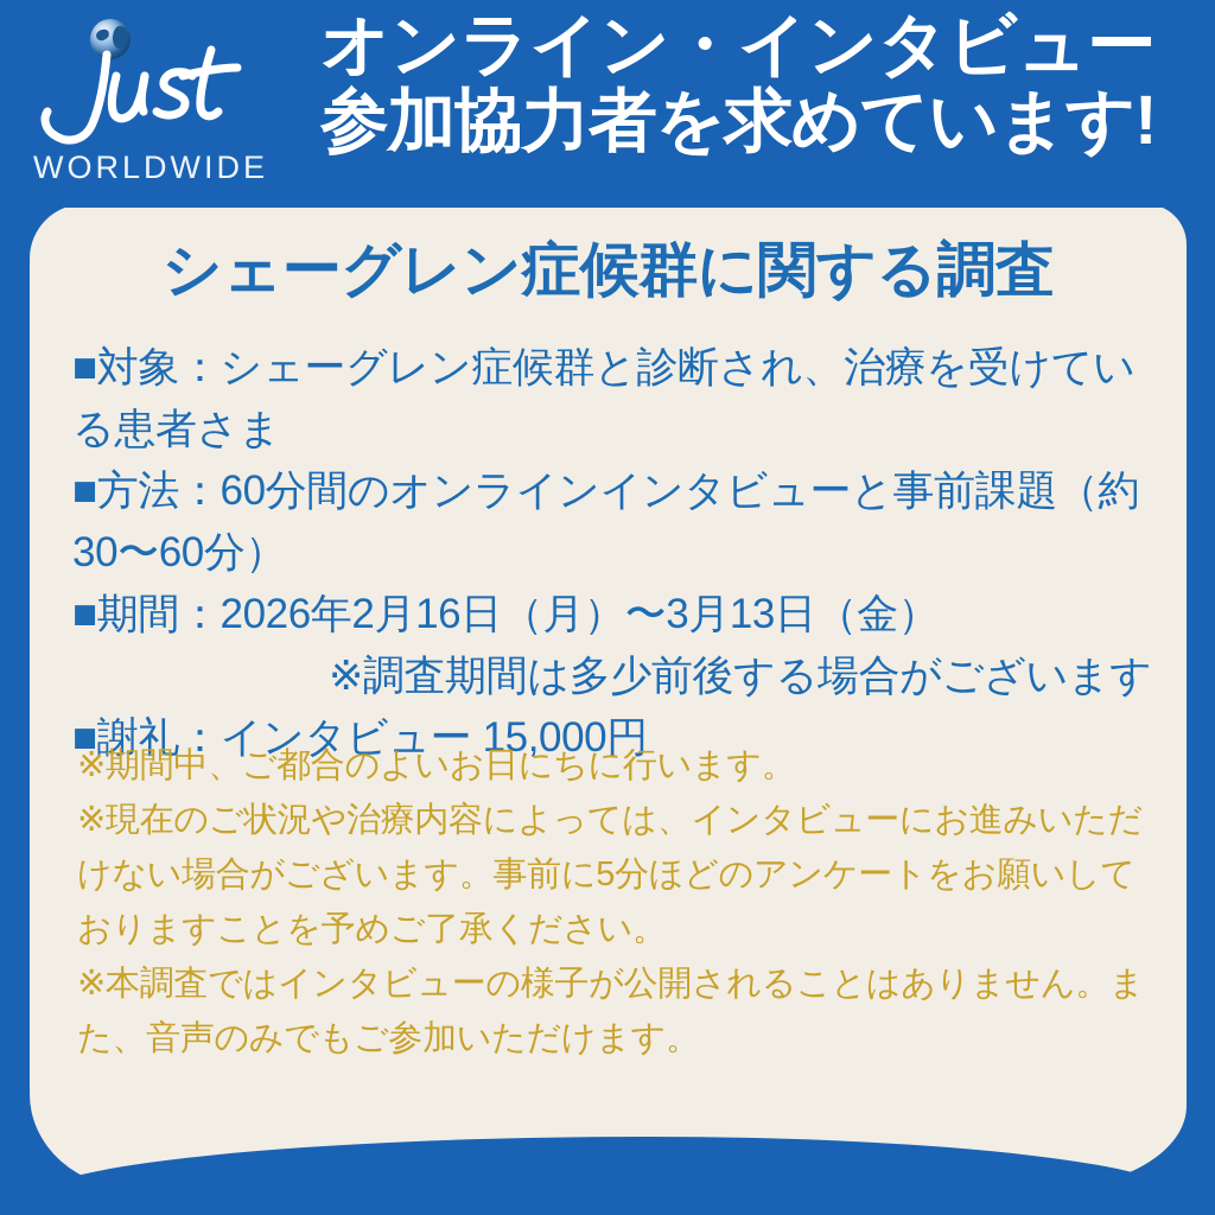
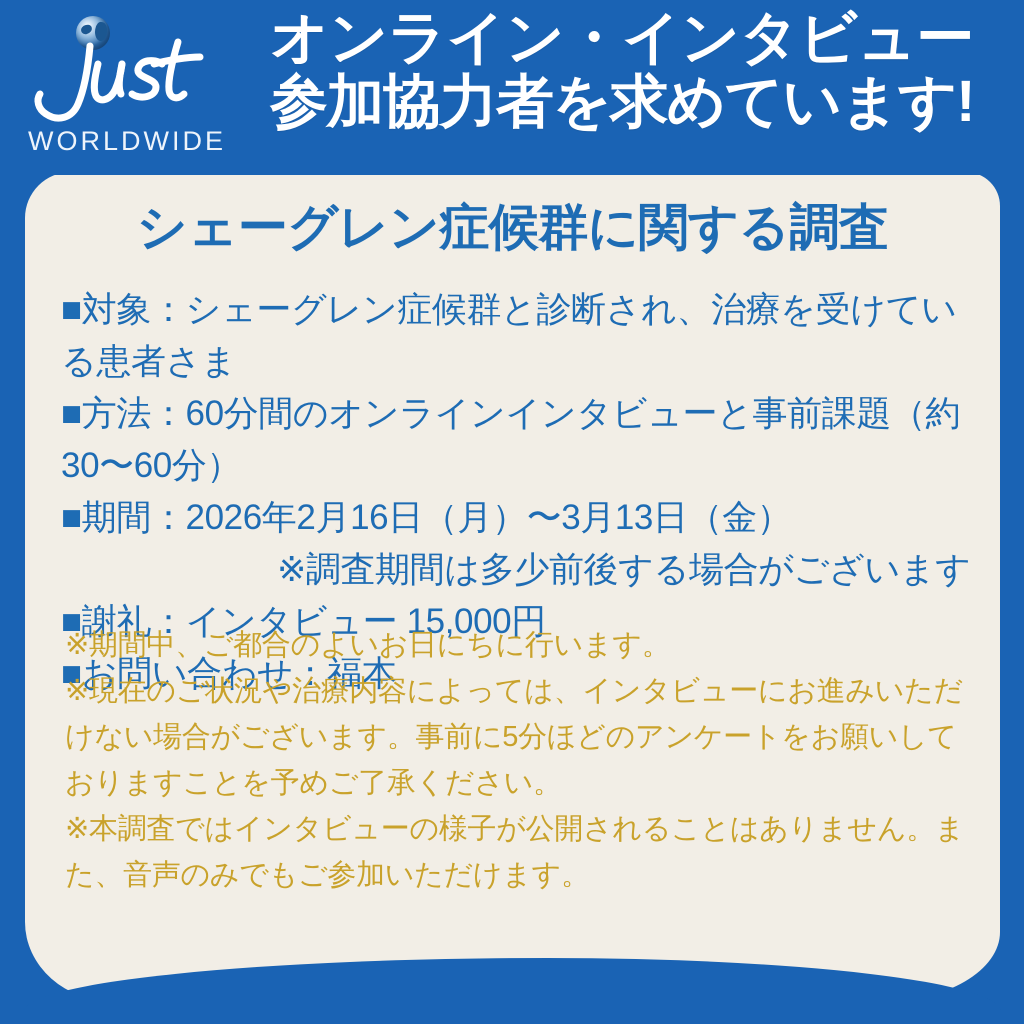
  WORLDWIDE
  オンライン・インタビュー
  参加協力者を求めています!
  シェーグレン症候群に関する調査
  ■対象：シェーグレン症候群と診断され、治療を受けている患者さま
  ■方法：60分間のオンラインインタビューと事前課題（約30〜60分）
  ■期間：2026年2月16日（月）〜3月13日（金）
  ※調査期間は多少前後する場合がございます
  ■謝礼：インタビュー 15,000円
+ ■お問い合わせ：福本
  ※期間中、ご都合のよいお日にちに行います。
  ※現在のご状況や治療内容によっては、インタビューにお進みいただけない場合がございます。事前に5分ほどのアンケートをお願いしておりますことを予めご了承ください。
  ※本調査ではインタビューの様子が公開されることはありません。また、音声のみでもご参加いただけます。
